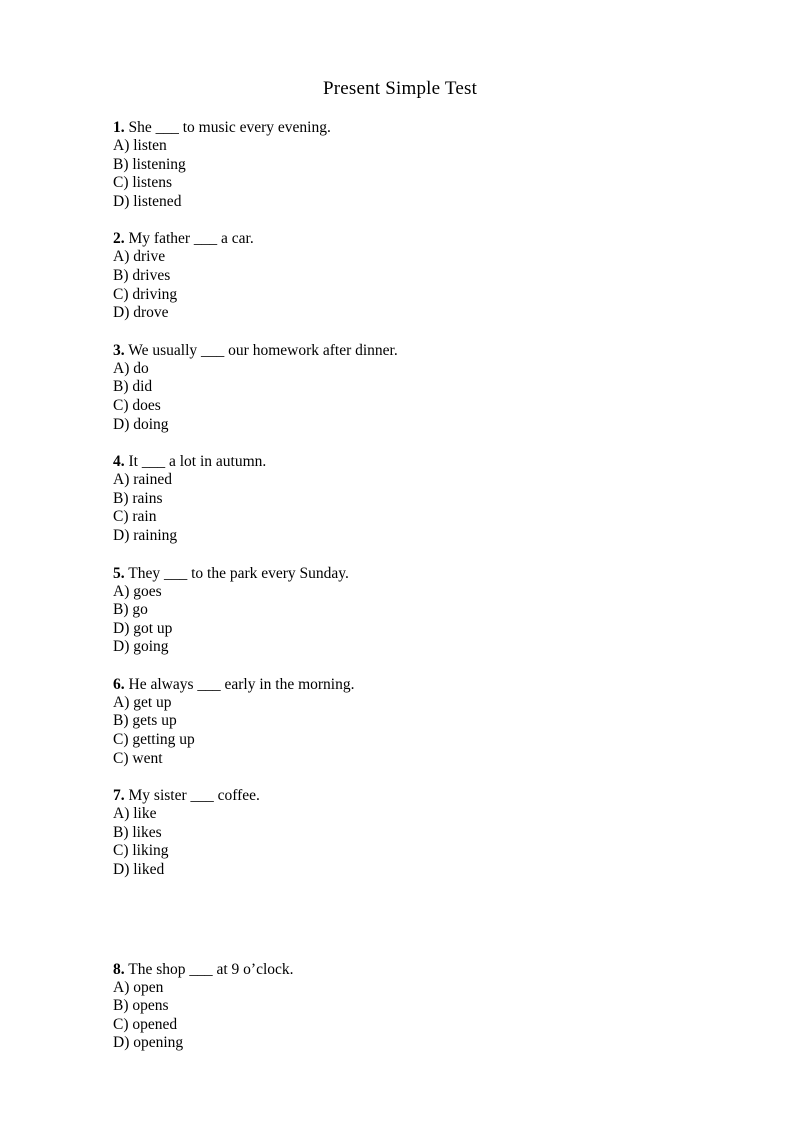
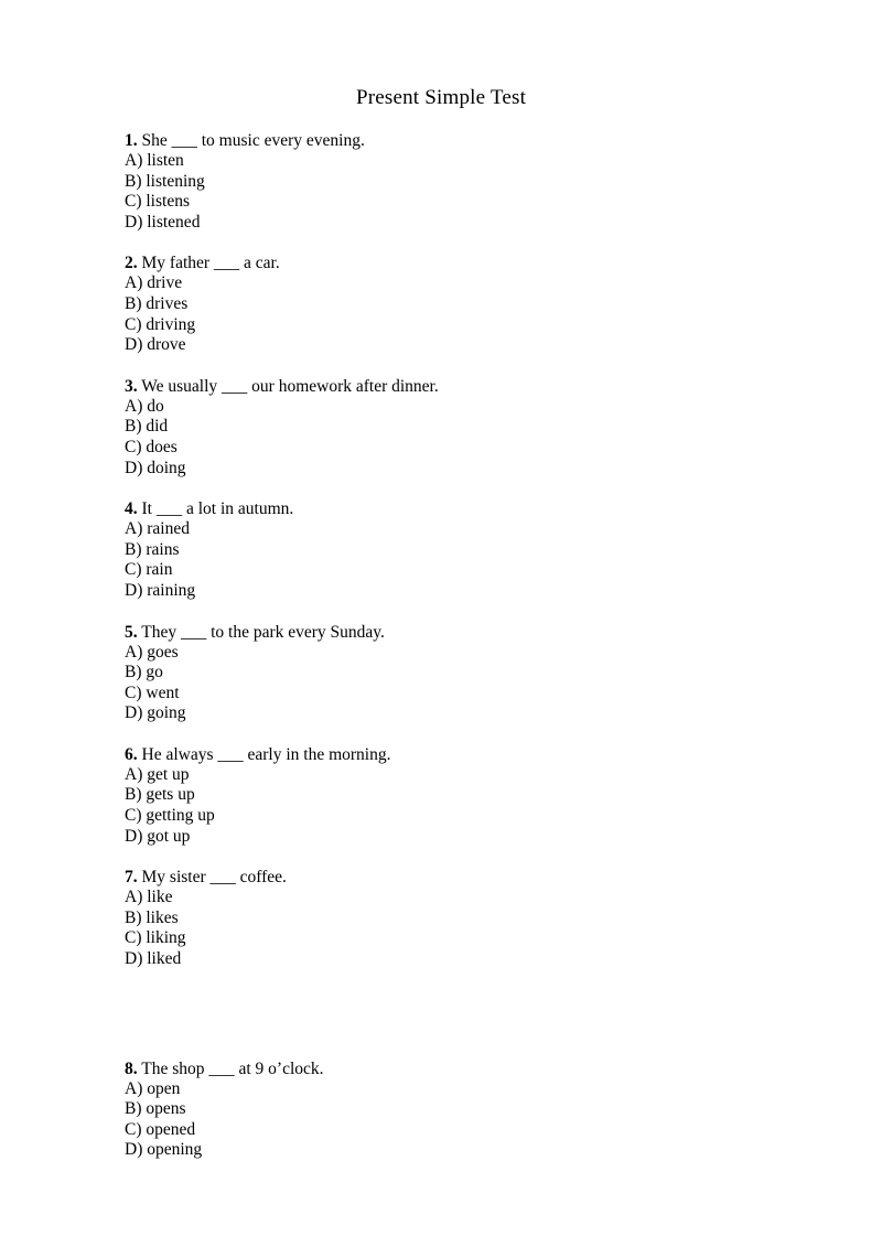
  Present Simple Test
  1. She ___ to music every evening.
  A) listen
  B) listening
  C) listens
  D) listened
  2. My father ___ a car.
  A) drive
  B) drives
  C) driving
  D) drove
  3. We usually ___ our homework after dinner.
  A) do
  B) did
  C) does
  D) doing
  4. It ___ a lot in autumn.
  A) rained
  B) rains
  C) rain
  D) raining
  5. They ___ to the park every Sunday.
  A) goes
  B) go
- D) got up
+ C) went
  D) going
  6. He always ___ early in the morning.
  A) get up
  B) gets up
  C) getting up
- C) went
+ D) got up
  7. My sister ___ coffee.
  A) like
  B) likes
  C) liking
  D) liked
  8. The shop ___ at 9 o’clock.
  A) open
  B) opens
  C) opened
  D) opening
